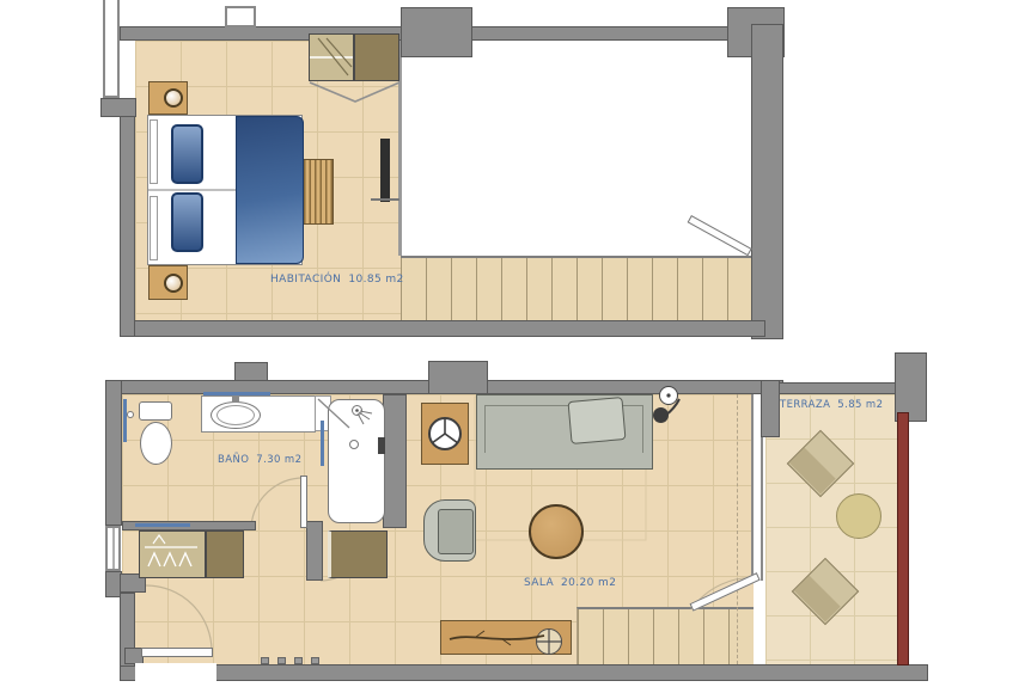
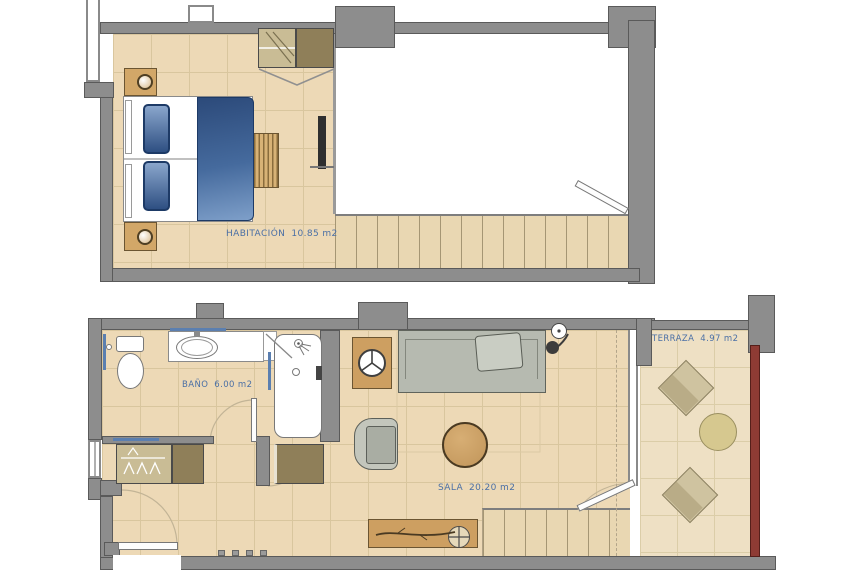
  HABITACIÓN 10.85 m2
- BAÑO 7.30 m2
+ BAÑO 6.00 m2
  SALA 20.20 m2
- TERRAZA 5.85 m2
+ TERRAZA 4.97 m2
